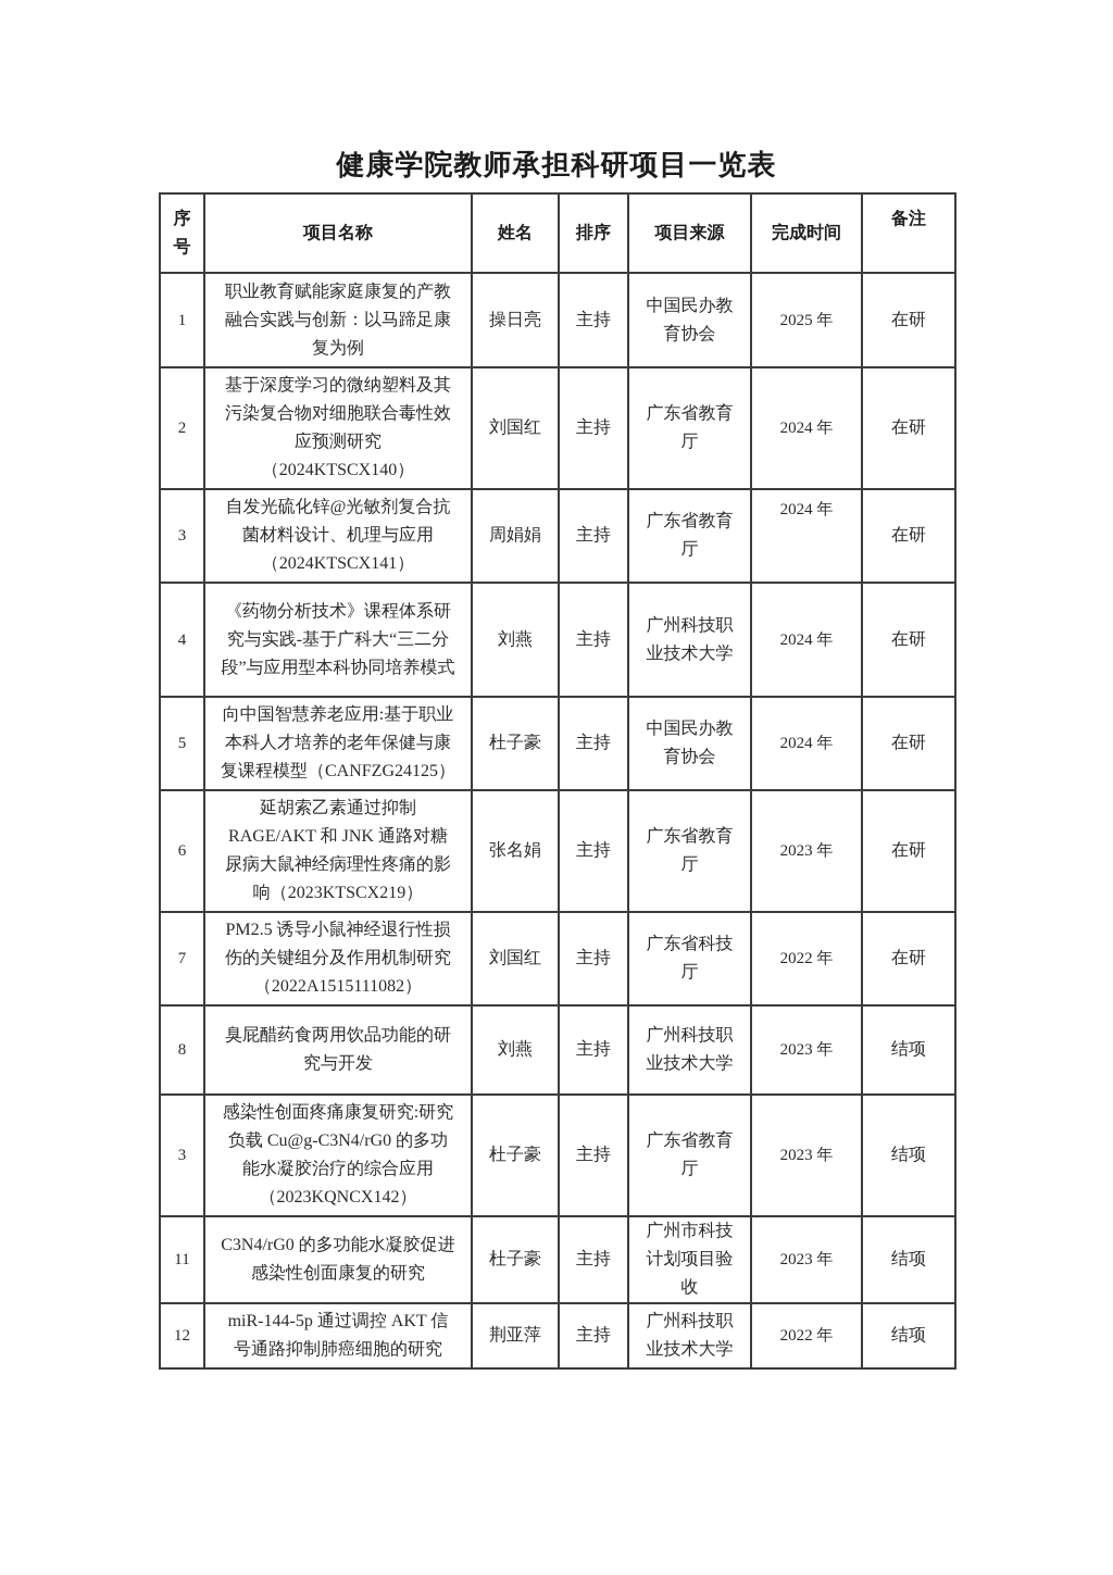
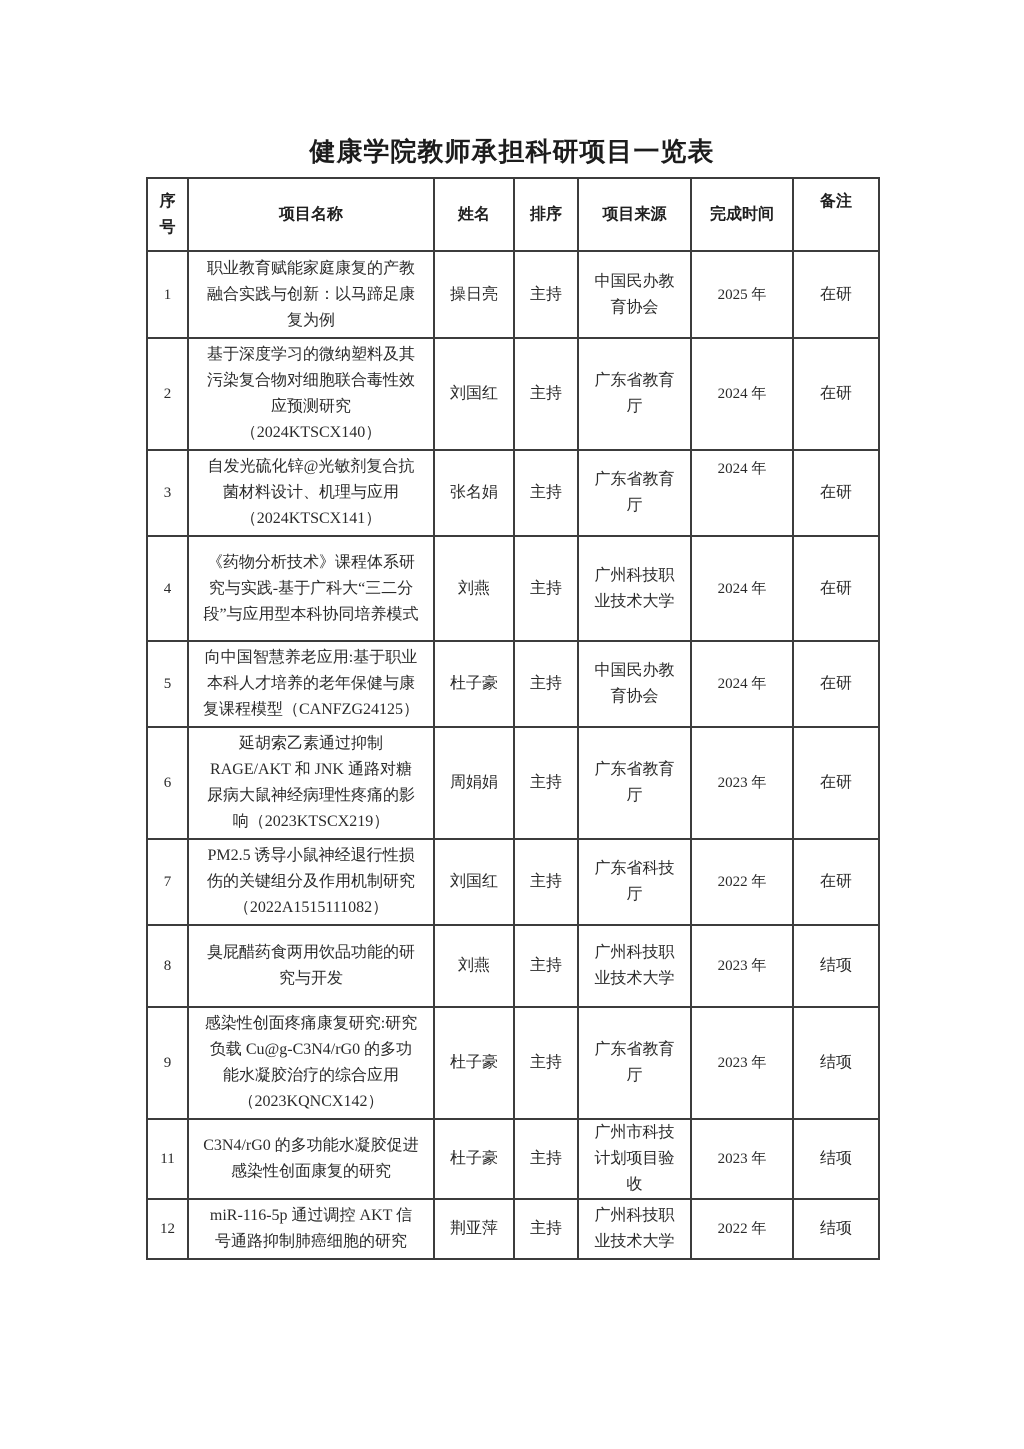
  健康学院教师承担科研项目一览表
  序号	项目名称	姓名	排序	项目来源	完成时间	备注
  1	职业教育赋能家庭康复的产教融合实践与创新：以马蹄足康复为例	操日亮	主持	中国民办教育协会	2025 年	在研
  2	基于深度学习的微纳塑料及其污染复合物对细胞联合毒性效应预测研究（2024KTSCX140）	刘国红	主持	广东省教育厅	2024 年	在研
- 3	自发光硫化锌@光敏剂复合抗菌材料设计、机理与应用（2024KTSCX141）	周娟娟	主持	广东省教育厅	2024 年	在研
+ 3	自发光硫化锌@光敏剂复合抗菌材料设计、机理与应用（2024KTSCX141）	张名娟	主持	广东省教育厅	2024 年	在研
  4	《药物分析技术》课程体系研究与实践-基于广科大“三二分段”与应用型本科协同培养模式	刘燕	主持	广州科技职业技术大学	2024 年	在研
  5	向中国智慧养老应用:基于职业本科人才培养的老年保健与康复课程模型（CANFZG24125）	杜子豪	主持	中国民办教育协会	2024 年	在研
- 6	延胡索乙素通过抑制RAGE/AKT 和 JNK 通路对糖尿病大鼠神经病理性疼痛的影响（2023KTSCX219）	张名娟	主持	广东省教育厅	2023 年	在研
+ 6	延胡索乙素通过抑制RAGE/AKT 和 JNK 通路对糖尿病大鼠神经病理性疼痛的影响（2023KTSCX219）	周娟娟	主持	广东省教育厅	2023 年	在研
  7	PM2.5 诱导小鼠神经退行性损伤的关键组分及作用机制研究（2022A1515111082）	刘国红	主持	广东省科技厅	2022 年	在研
  8	臭屁醋药食两用饮品功能的研究与开发	刘燕	主持	广州科技职业技术大学	2023 年	结项
- 3	感染性创面疼痛康复研究:研究负载 Cu@g-C3N4/rG0 的多功能水凝胶治疗的综合应用（2023KQNCX142）	杜子豪	主持	广东省教育厅	2023 年	结项
+ 9	感染性创面疼痛康复研究:研究负载 Cu@g-C3N4/rG0 的多功能水凝胶治疗的综合应用（2023KQNCX142）	杜子豪	主持	广东省教育厅	2023 年	结项
  11	C3N4/rG0 的多功能水凝胶促进感染性创面康复的研究	杜子豪	主持	广州市科技计划项目验收	2023 年	结项
- 12	miR-144-5p 通过调控 AKT 信号通路抑制肺癌细胞的研究	荆亚萍	主持	广州科技职业技术大学	2022 年	结项
+ 12	miR-116-5p 通过调控 AKT 信号通路抑制肺癌细胞的研究	荆亚萍	主持	广州科技职业技术大学	2022 年	结项
